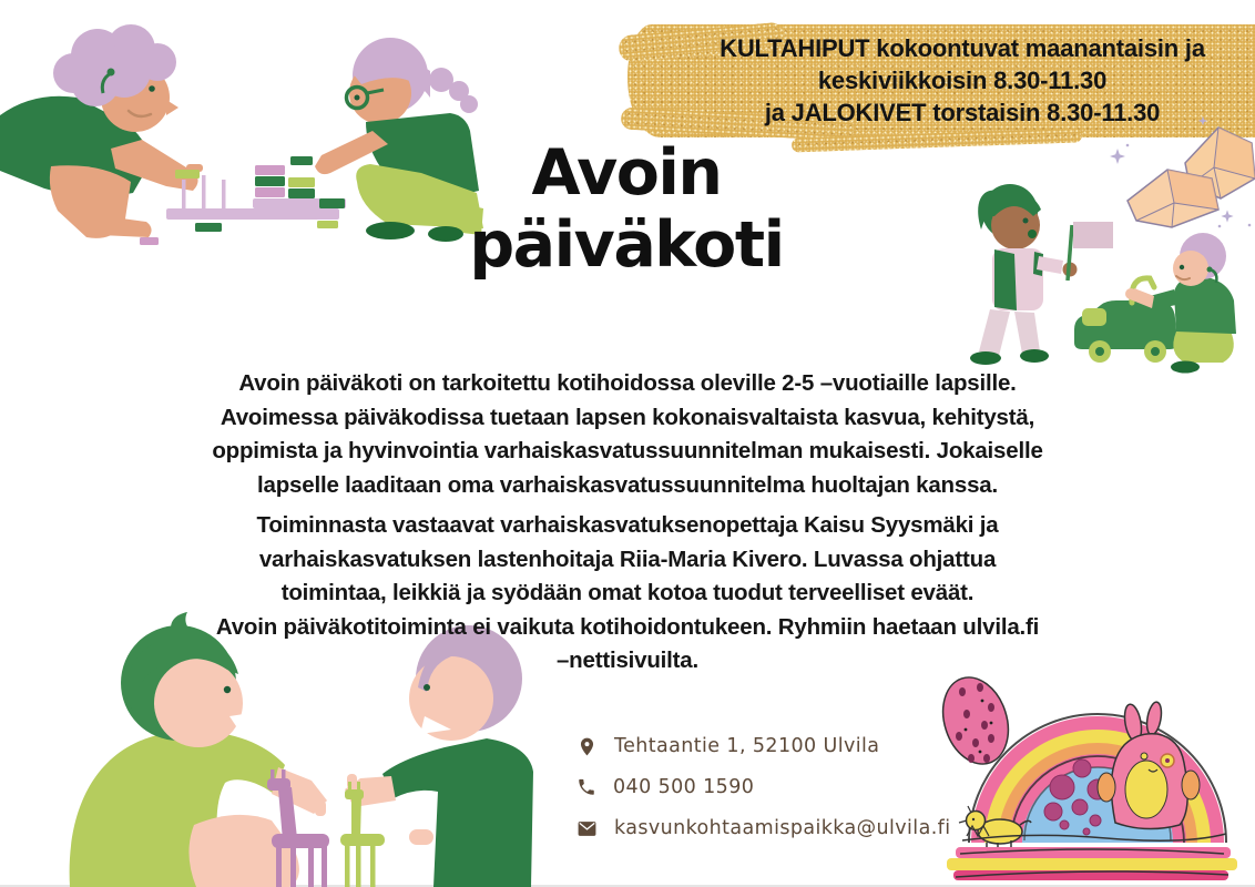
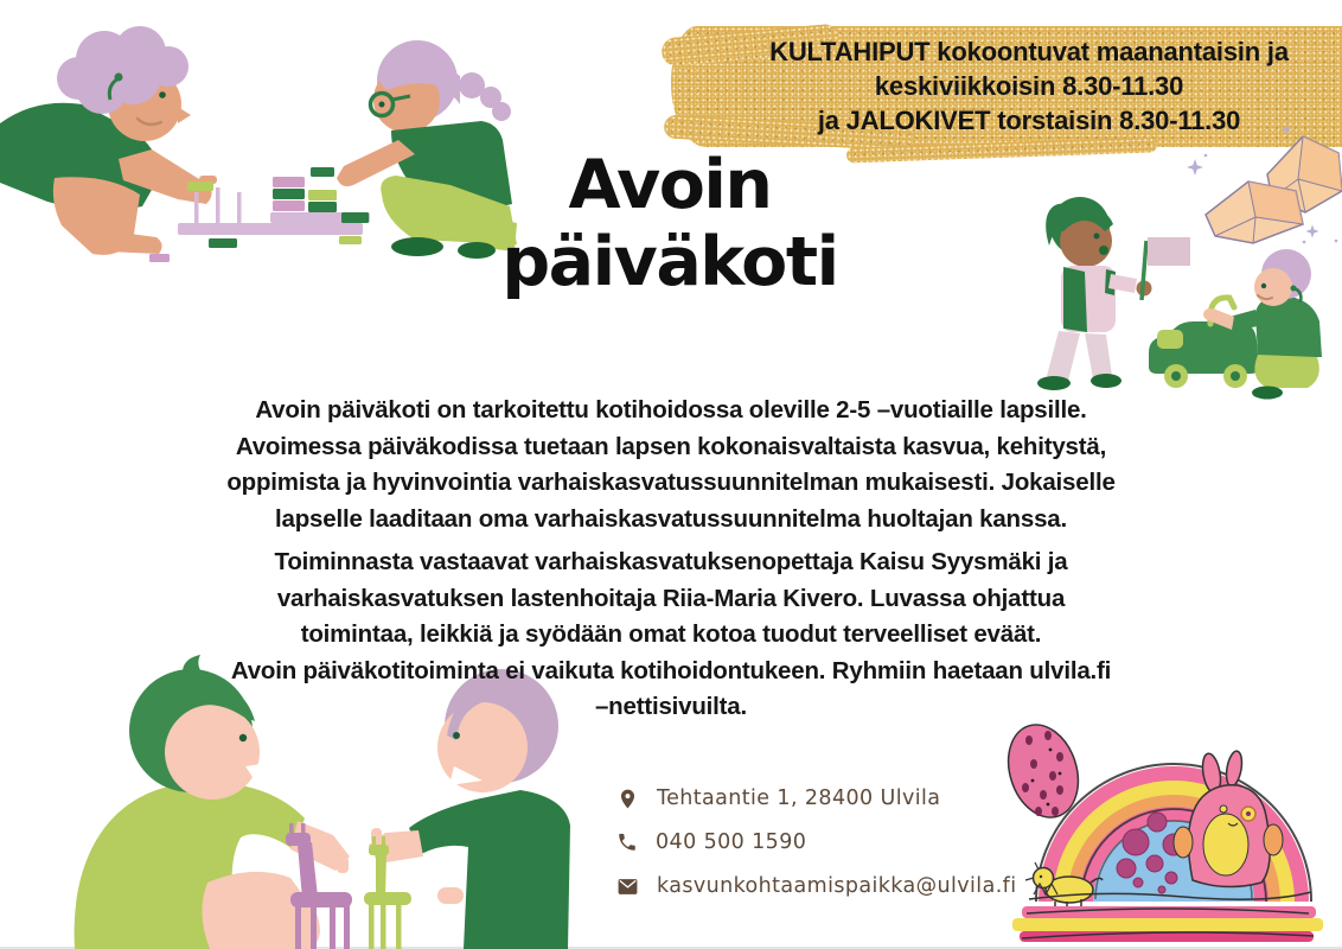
  KULTAHIPUT kokoontuvat maanantaisin ja
  keskiviikkoisin 8.30-11.30
  ja JALOKIVET torstaisin 8.30-11.30
  Avoin
  päiväkoti
  Avoin päiväkoti on tarkoitettu kotihoidossa oleville 2-5 –vuotiaille lapsille.
  Avoimessa päiväkodissa tuetaan lapsen kokonaisvaltaista kasvua, kehitystä,
  oppimista ja hyvinvointia varhaiskasvatussuunnitelman mukaisesti. Jokaiselle
  lapselle laaditaan oma varhaiskasvatussuunnitelma huoltajan kanssa.
  Toiminnasta vastaavat varhaiskasvatuksenopettaja Kaisu Syysmäki ja
  varhaiskasvatuksen lastenhoitaja Riia-Maria Kivero. Luvassa ohjattua
  toimintaa, leikkiä ja syödään omat kotoa tuodut terveelliset eväät.
  Avoin päiväkotitoiminta ei vaikuta kotihoidontukeen. Ryhmiin haetaan ulvila.fi
  –nettisivuilta.
- Tehtaantie 1, 52100 Ulvila
+ Tehtaantie 1, 28400 Ulvila
  040 500 1590
  kasvunkohtaamispaikka@ulvila.fi
